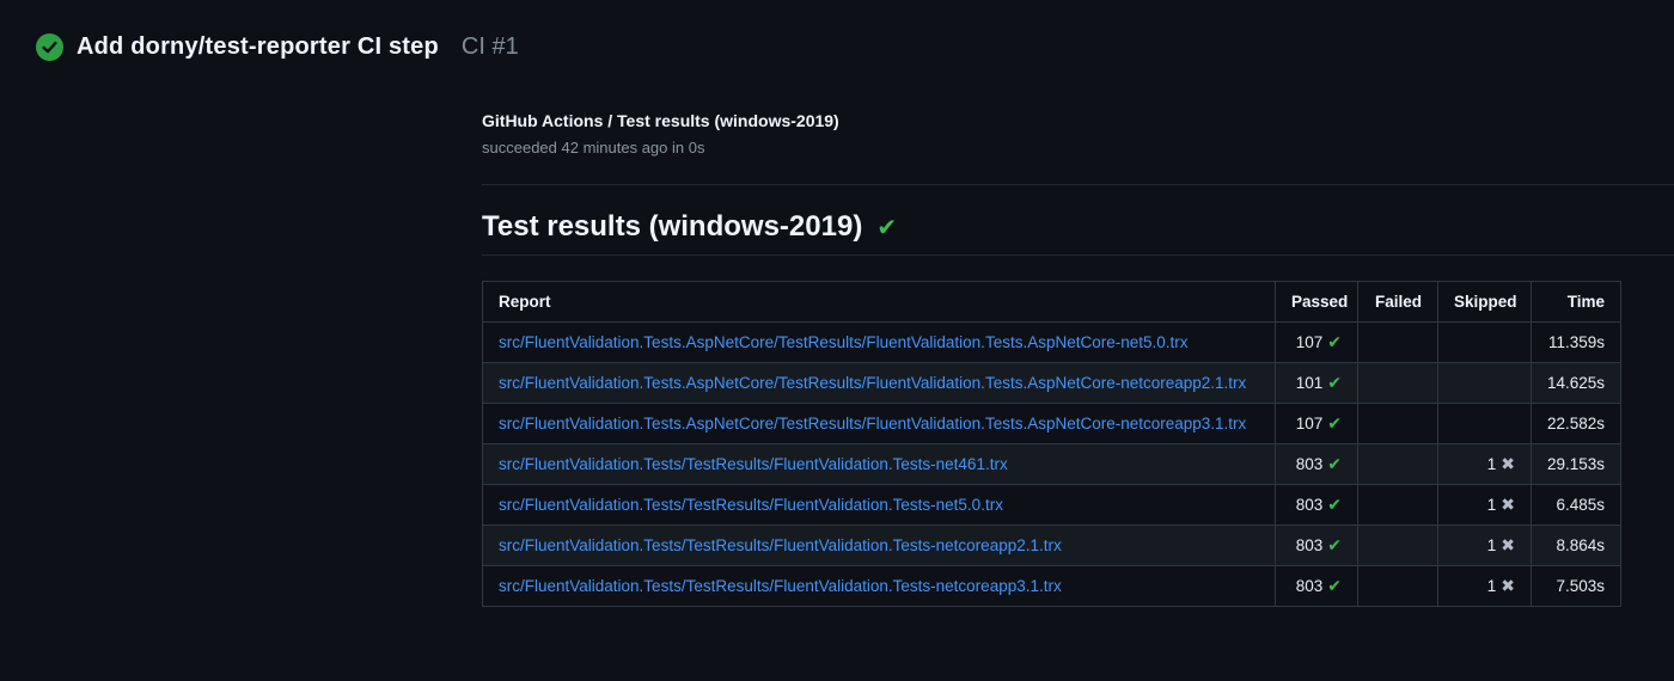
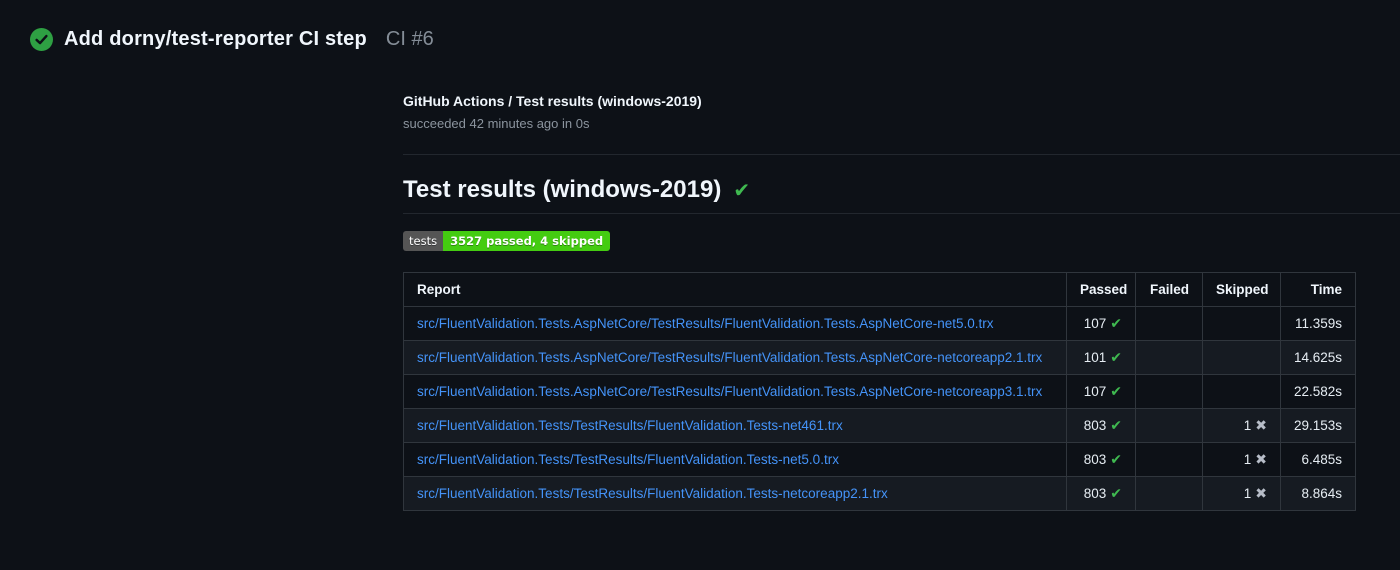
  Add dorny/test-reporter CI step
- CI #1
+ CI #6
  GitHub Actions / Test results (windows-2019)
  succeeded 42 minutes ago in 0s
  Test results (windows-2019) ✔
+ tests
+ 3527 passed, 4 skipped
  Report	Passed	Failed	Skipped	Time
  src/FluentValidation.Tests.AspNetCore/TestResults/FluentValidation.Tests.AspNetCore-net5.0.trx	107 ✔			11.359s
  src/FluentValidation.Tests.AspNetCore/TestResults/FluentValidation.Tests.AspNetCore-netcoreapp2.1.trx	101 ✔			14.625s
  src/FluentValidation.Tests.AspNetCore/TestResults/FluentValidation.Tests.AspNetCore-netcoreapp3.1.trx	107 ✔			22.582s
  src/FluentValidation.Tests/TestResults/FluentValidation.Tests-net461.trx	803 ✔		1 ✖	29.153s
  src/FluentValidation.Tests/TestResults/FluentValidation.Tests-net5.0.trx	803 ✔		1 ✖	6.485s
  src/FluentValidation.Tests/TestResults/FluentValidation.Tests-netcoreapp2.1.trx	803 ✔		1 ✖	8.864s
- src/FluentValidation.Tests/TestResults/FluentValidation.Tests-netcoreapp3.1.trx	803 ✔		1 ✖	7.503s
